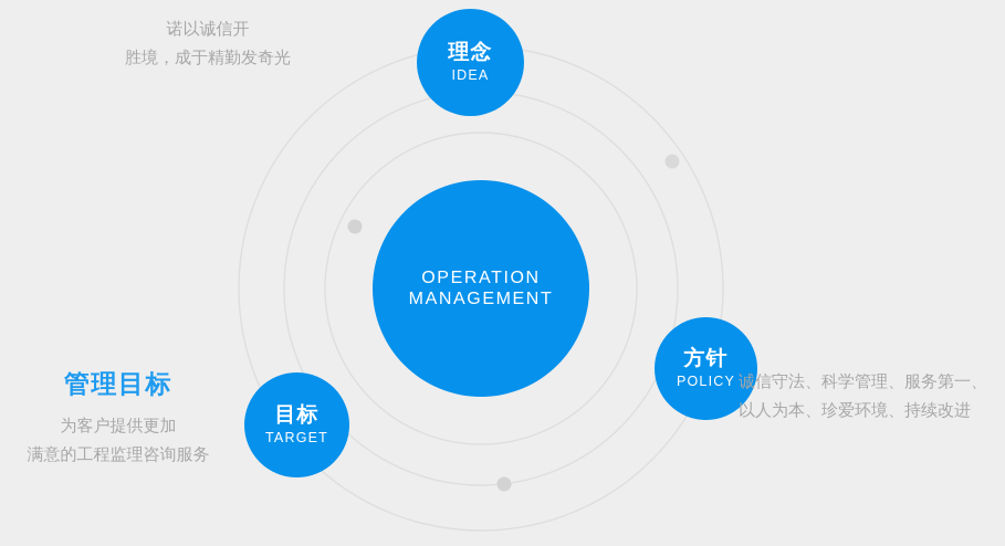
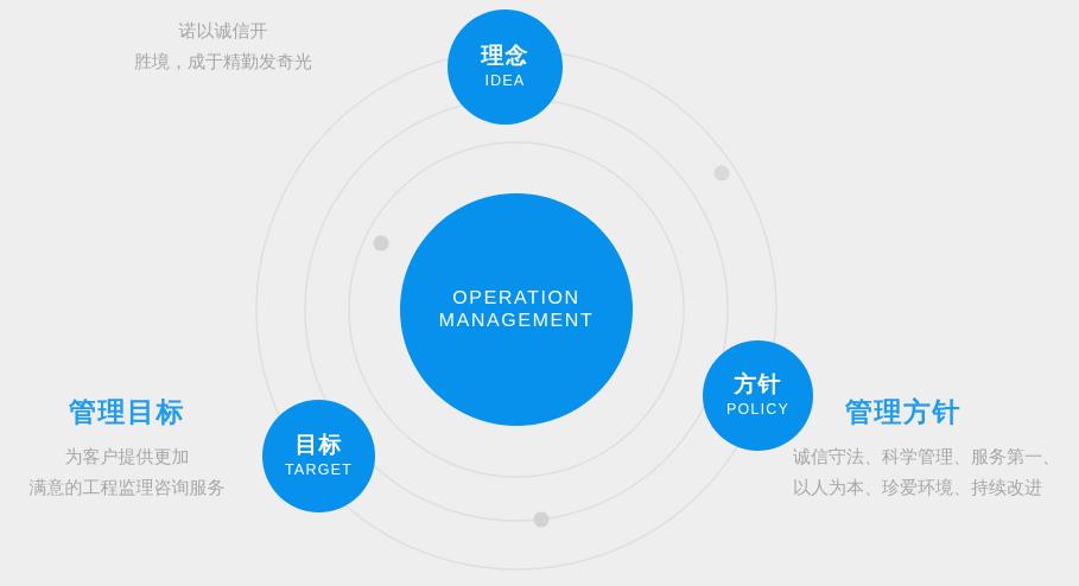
  OPERATION
  MANAGEMENT
  理念
  IDEA
  目标
  TARGET
  方针
  POLICY
  诺以诚信开
  胜境，成于精勤发奇光
  管理目标
  为客户提供更加
  满意的工程监理咨询服务
+ 管理方针
  诚信守法、科学管理、服务第一、
  以人为本、珍爱环境、持续改进
